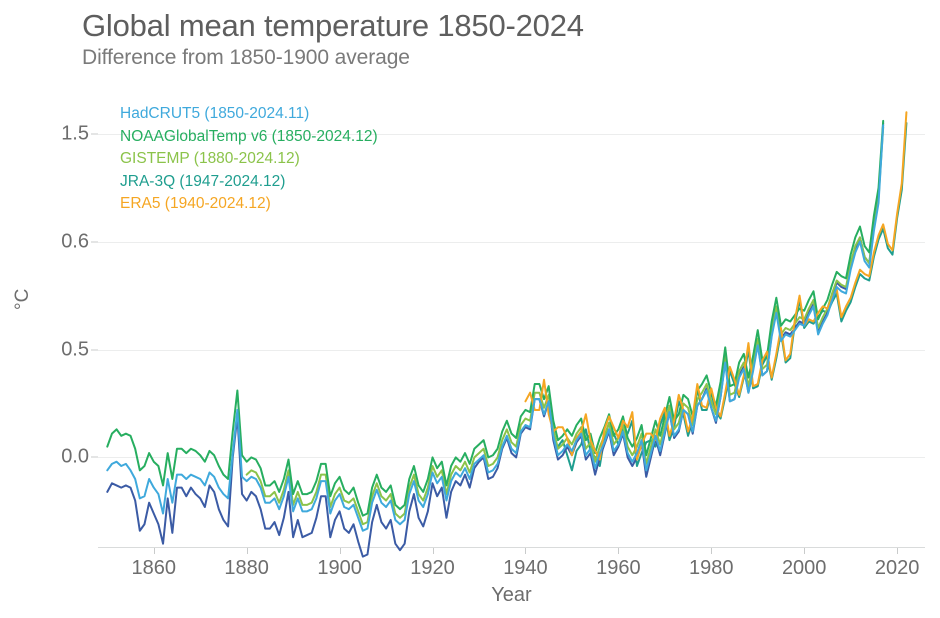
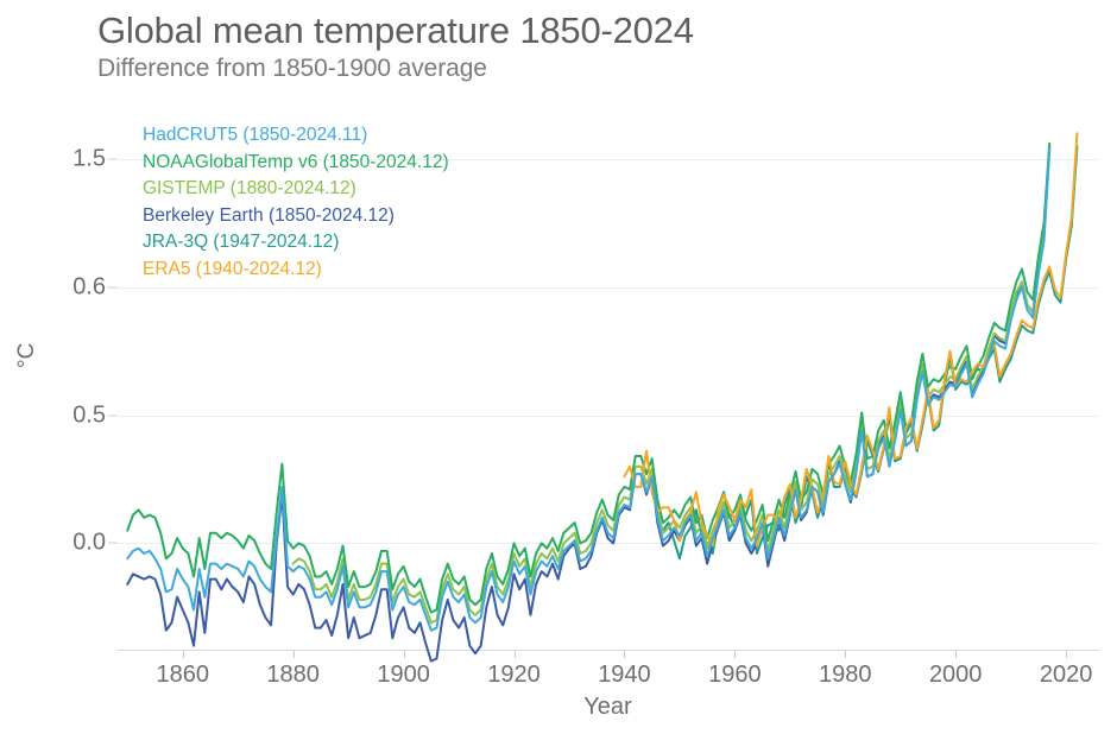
  Global mean temperature 1850-2024
  Difference from 1850-1900 average
  0.0
  0.5
  0.6
  1.5
  1860
  1880
  1900
  1920
  1940
  1960
  1980
  2000
  2020
  Year
  HadCRUT5 (1850-2024.11)
  NOAAGlobalTemp v6 (1850-2024.12)
  GISTEMP (1880-2024.12)
+ Berkeley Earth (1850-2024.12)
  JRA-3Q (1947-2024.12)
  ERA5 (1940-2024.12)
